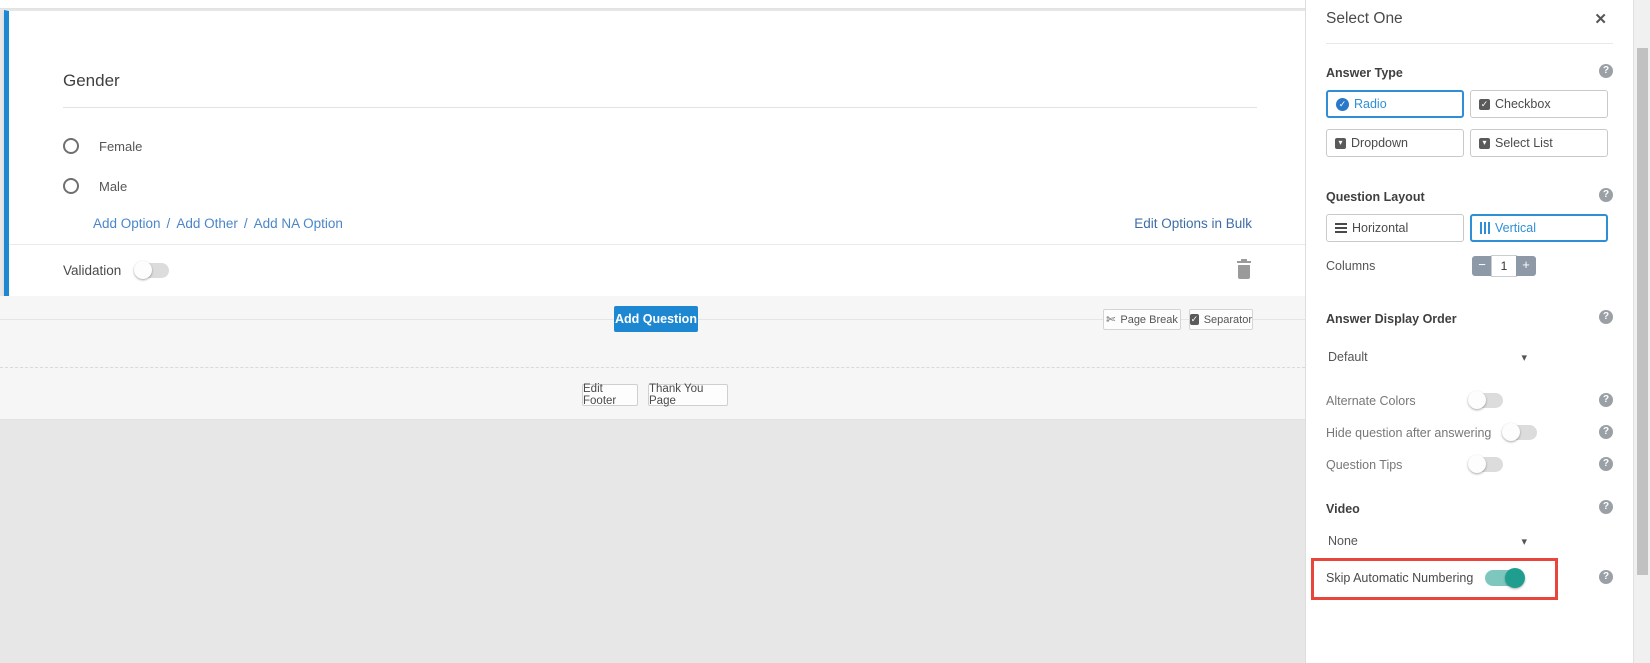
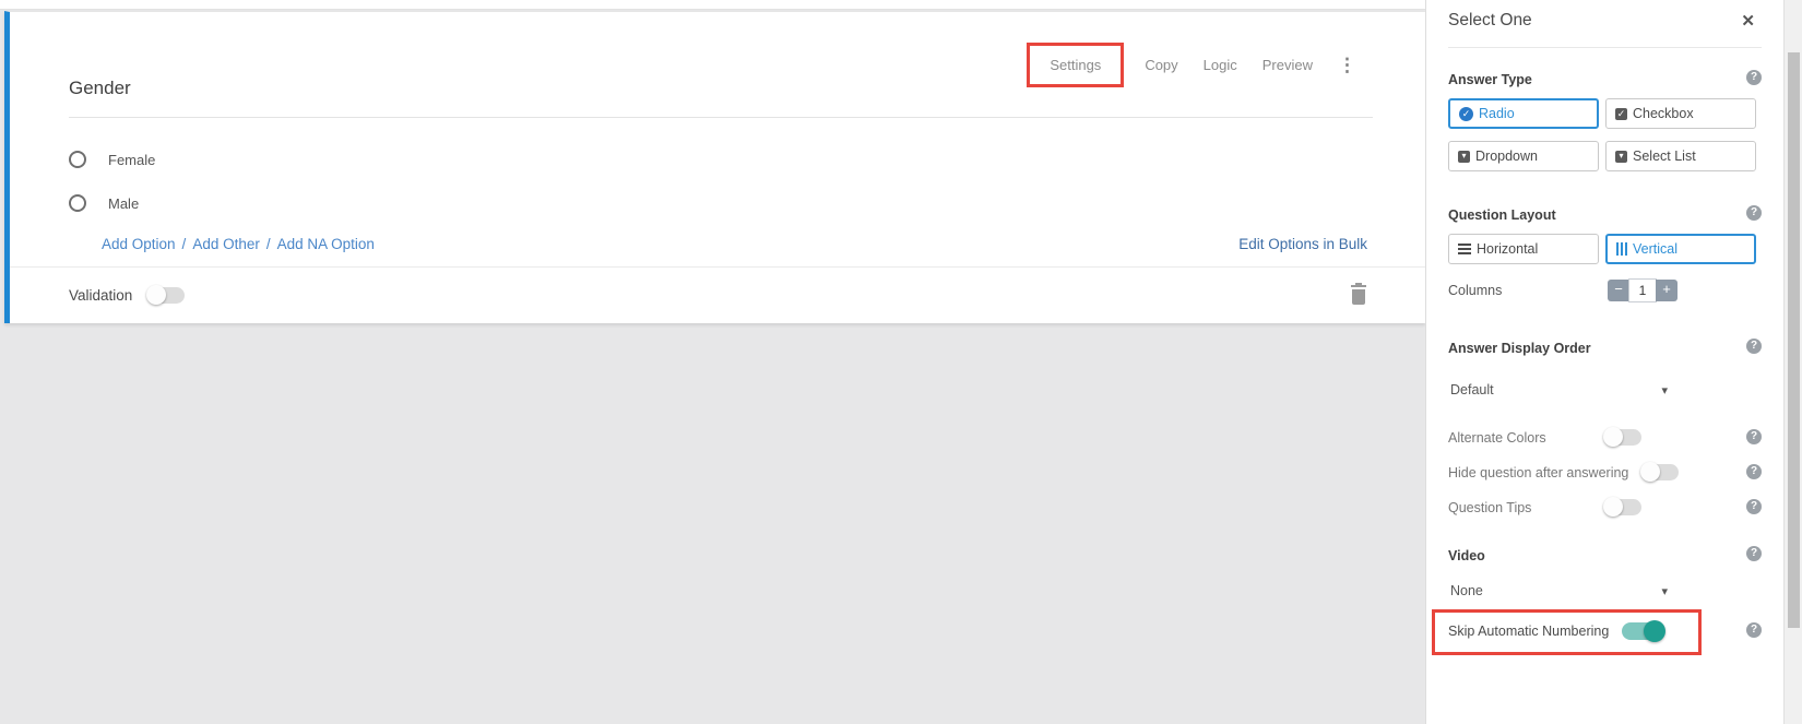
+ Settings
+ Copy
+ Logic
+ Preview
+ ⋮
  Gender
  Female
  Male
  Add Option
  /
  Add Other
  /
  Add NA Option
  Edit Options in Bulk
  Validation
- Add Question
- Page Break
- Separator
- Edit Footer
- Thank You Page
  Select One
  ✕
  Answer Type
  Radio
  Checkbox
  Dropdown
  Select List
  Question Layout
  Horizontal
  Vertical
  Columns
  −
  1
  +
  Answer Display Order
  Default
  ▾
  Alternate Colors
  Hide question after answering
  Question Tips
  Video
  None
  ▾
  Skip Automatic Numbering
